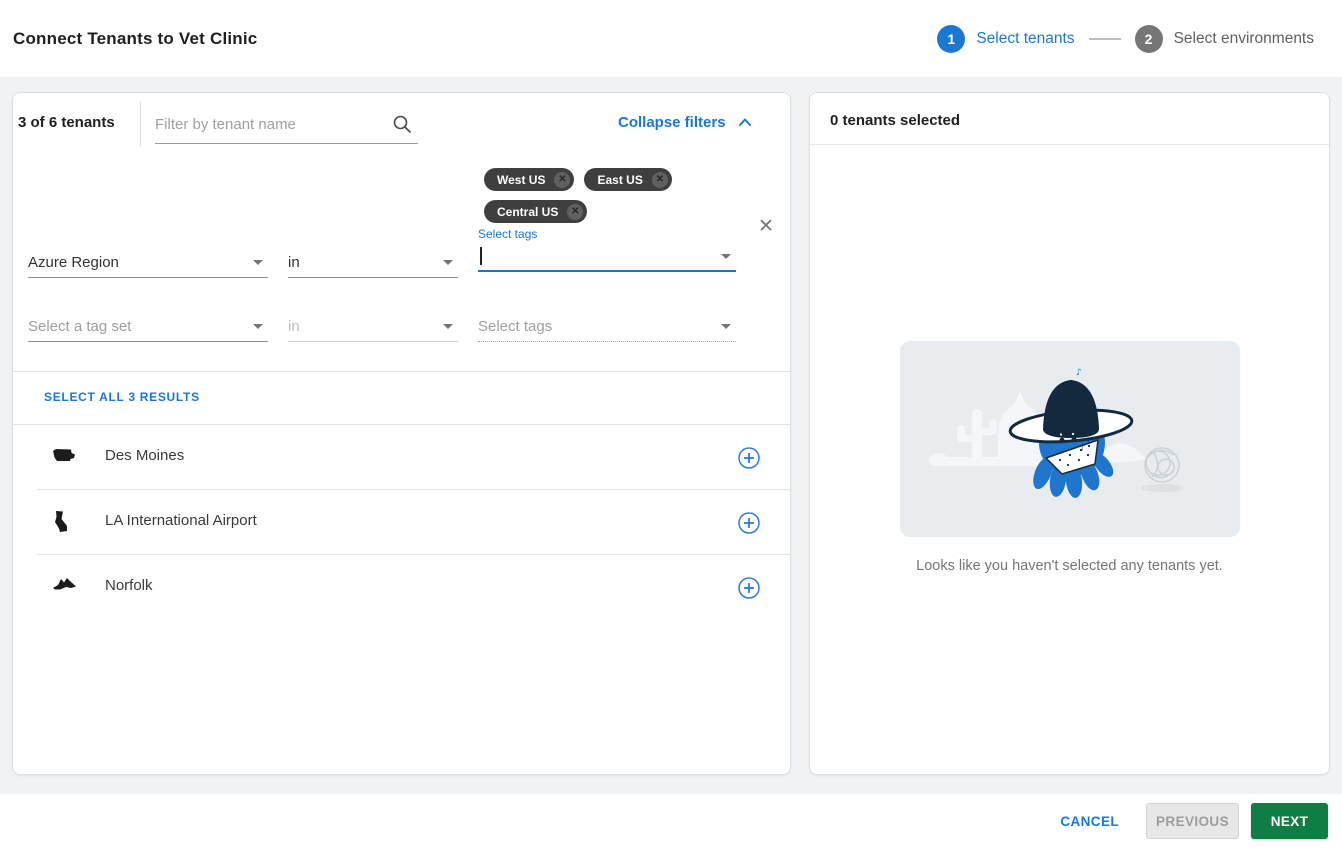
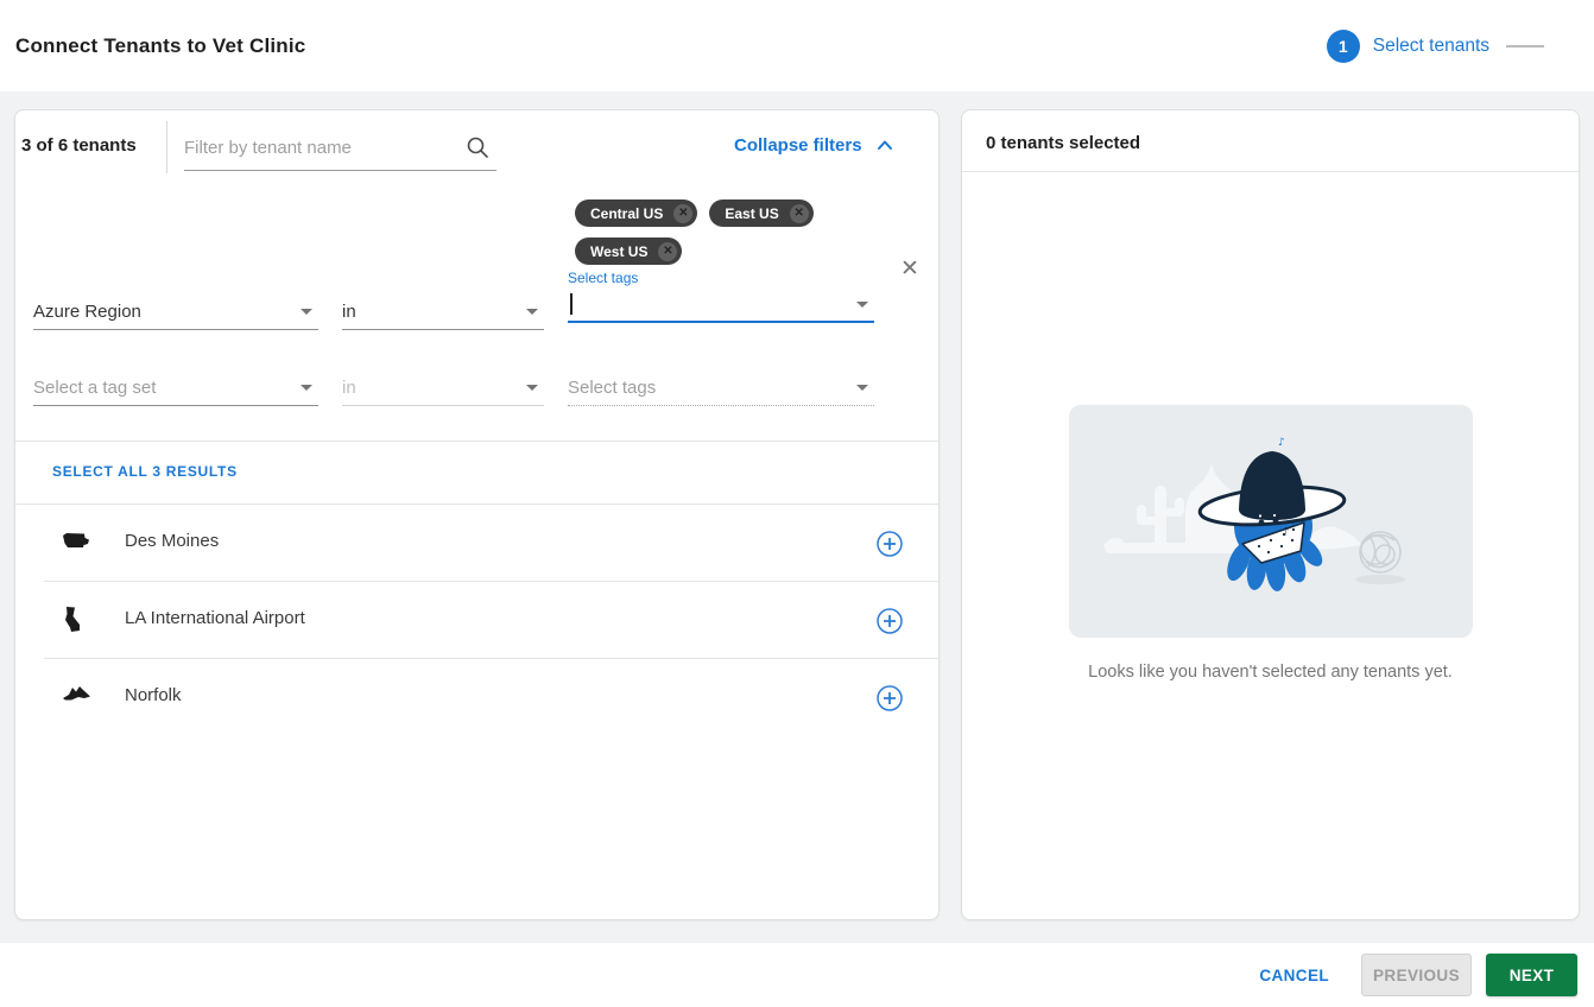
  Connect Tenants to Vet Clinic
  1
  Select tenants
- 2
- Select environments
  3 of 6 tenants
  Filter by tenant name
  Collapse filters
- West US
+ Central US
  ✕
  East US
  ✕
- Central US
+ West US
  ✕
  Select tags
  Azure Region
  in
  ✕
  Select a tag set
  in
  Select tags
  SELECT ALL 3 RESULTS
  Des Moines
  LA International Airport
  Norfolk
  0 tenants selected
  ♪
  ♪
  ♪
  Looks like you haven't selected any tenants yet.
  CANCEL
  PREVIOUS
  NEXT
